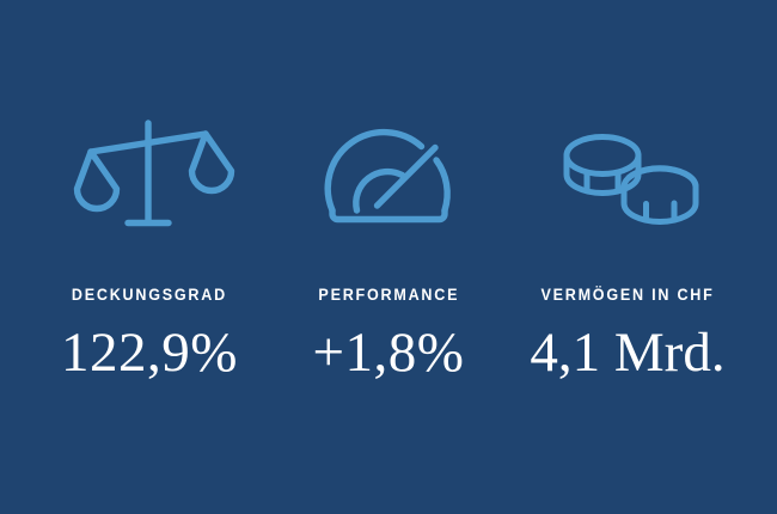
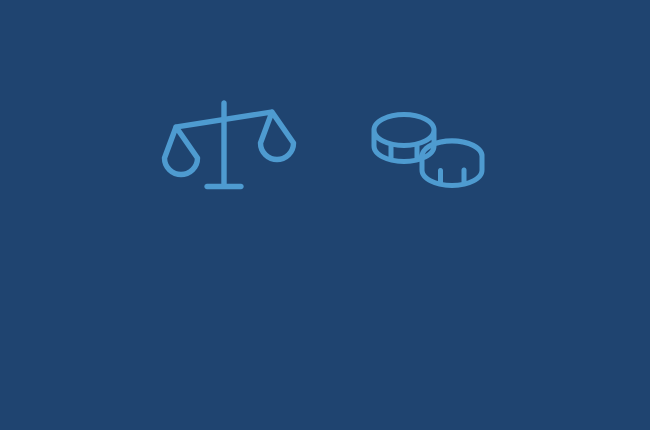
- DECKUNGSGRAD
- 122,9%
- PERFORMANCE
- +1,8%
- VERMÖGEN IN CHF
- 4,1 Mrd.
